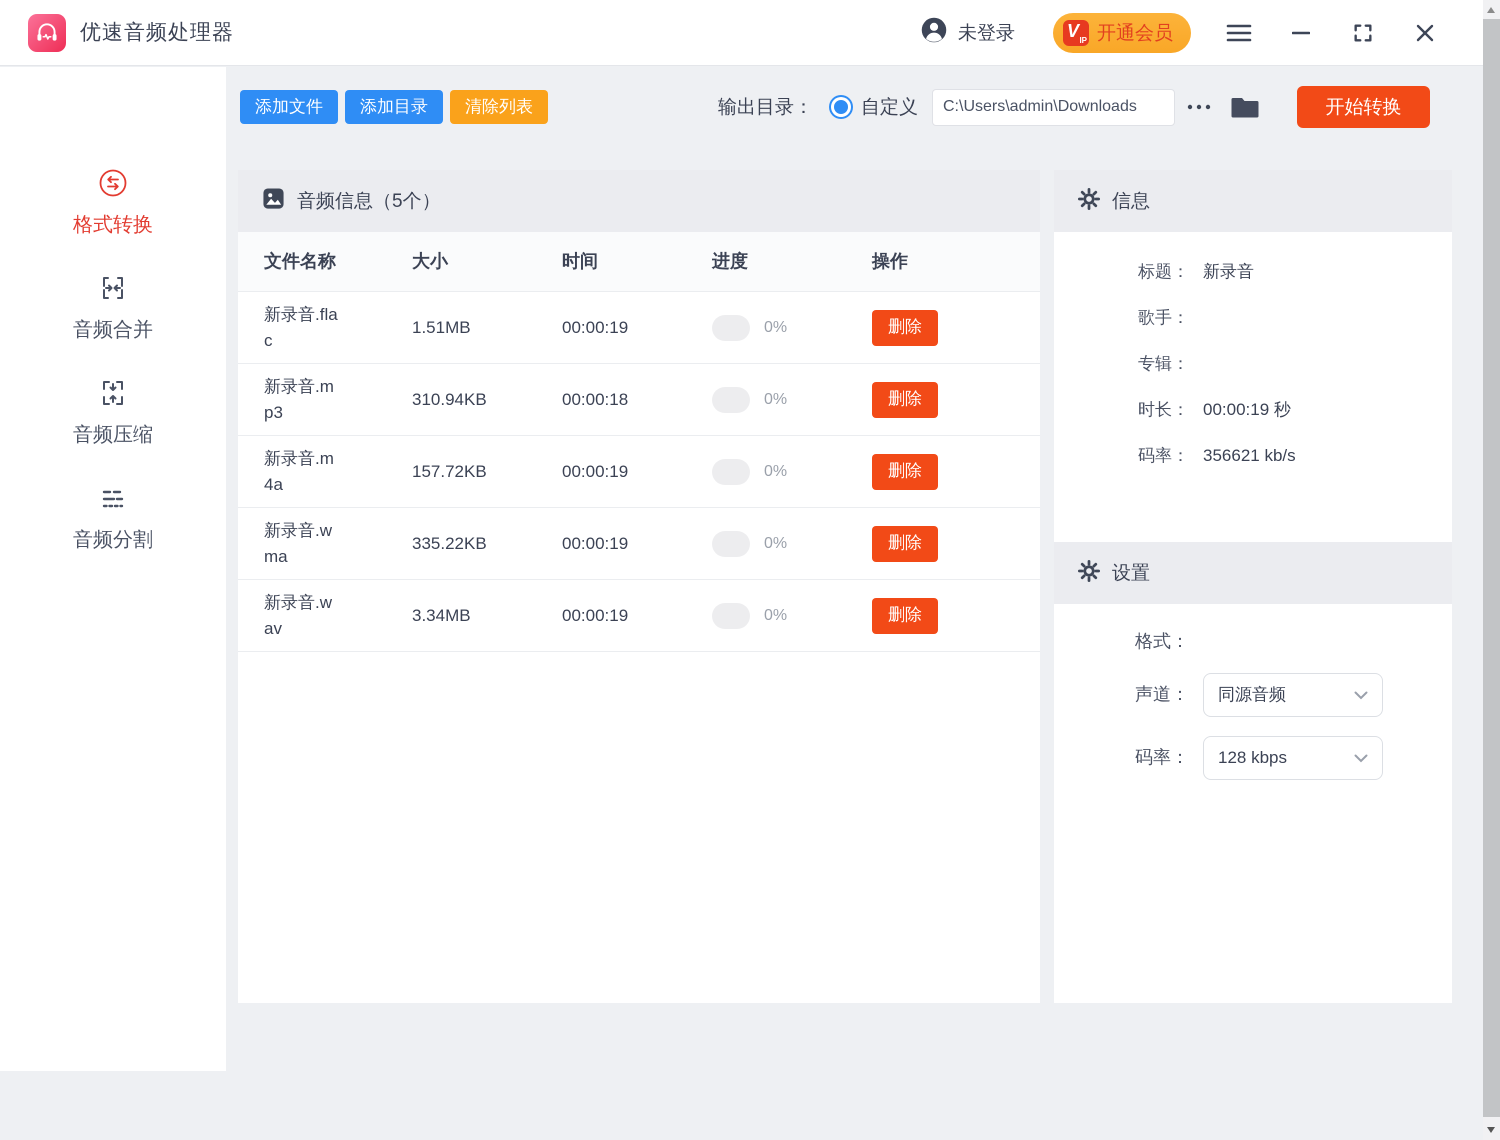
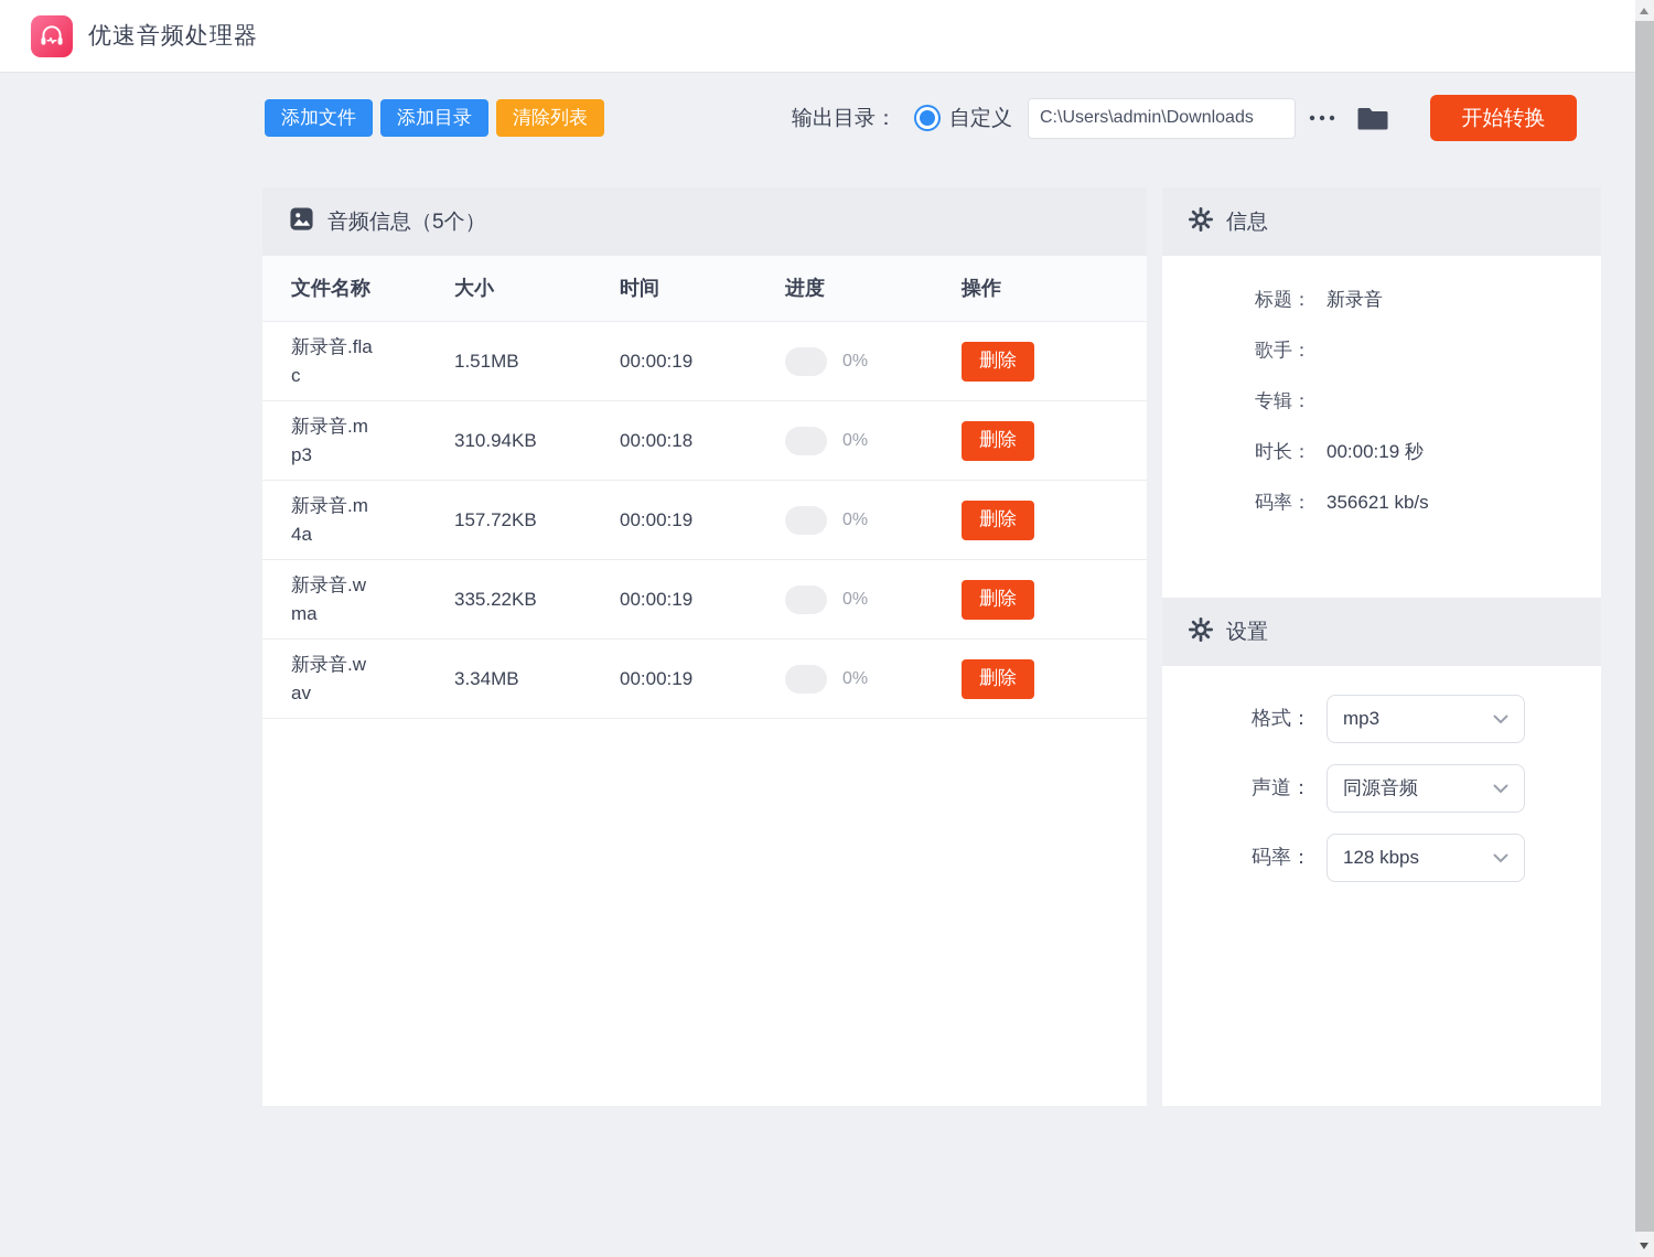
  优速音频处理器
- 未登录
- V
- IP
- 开通会员
- 格式转换
- 音频合并
- 音频压缩
- 音频分割
  添加文件
  添加目录
  清除列表
  输出目录：
  自定义
  C:\Users\admin\Downloads
  开始转换
  音频信息（5个）
  文件名称
  大小
  时间
  进度
  操作
  新录音.flac
  1.51MB
  00:00:19
  0%
  删除
  新录音.mp3
  310.94KB
  00:00:18
  0%
  删除
  新录音.m4a
  157.72KB
  00:00:19
  0%
  删除
  新录音.wma
  335.22KB
  00:00:19
  0%
  删除
  新录音.wav
  3.34MB
  00:00:19
  0%
  删除
  信息
  标题：
  新录音
  歌手：
  专辑：
  时长：
  00:00:19 秒
  码率：
  356621 kb/s
  设置
  格式：
+ mp3
  声道：
  同源音频
  码率：
  128 kbps
